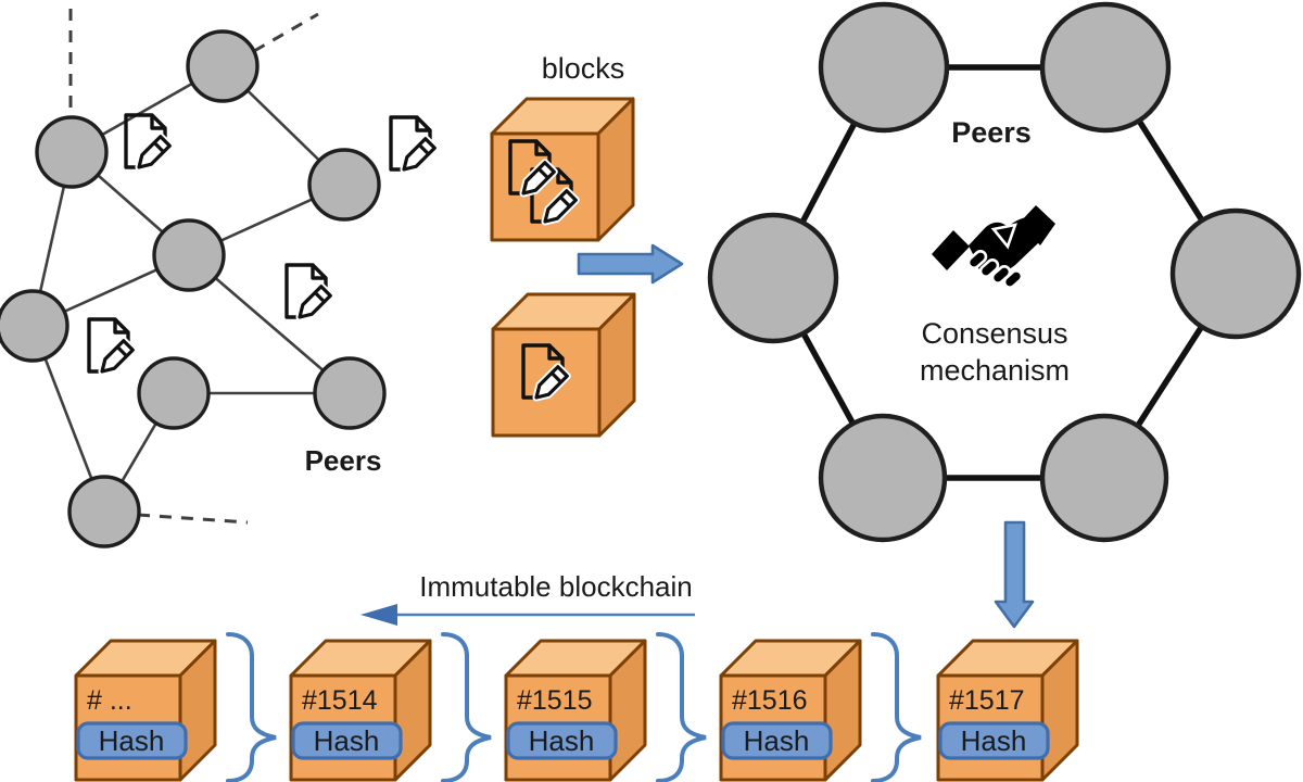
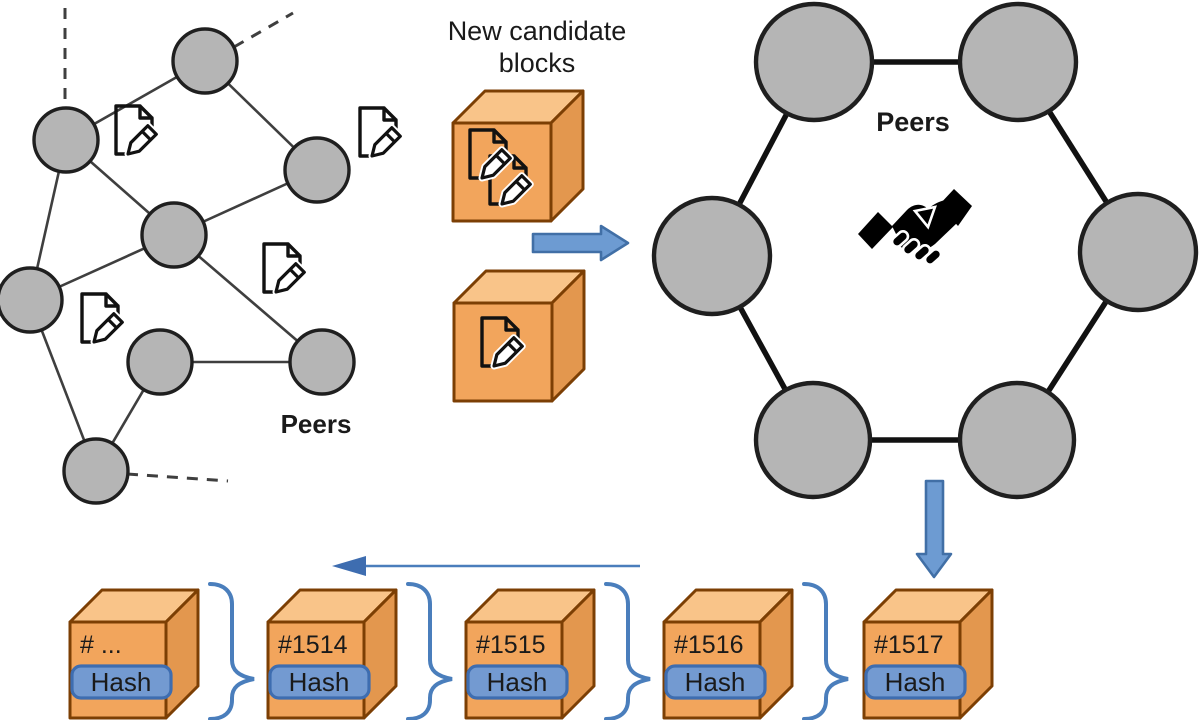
  Peers
+ New candidate
  blocks
  Peers
- Consensus
- mechanism
- Immutable blockchain
  # ...
  Hash
  #1514
  Hash
  #1515
  Hash
  #1516
  Hash
  #1517
  Hash
